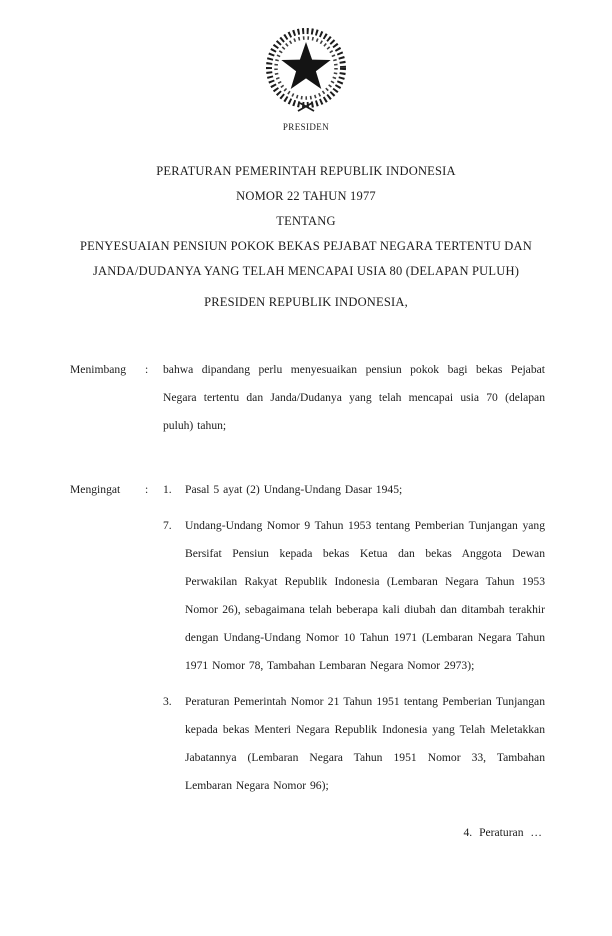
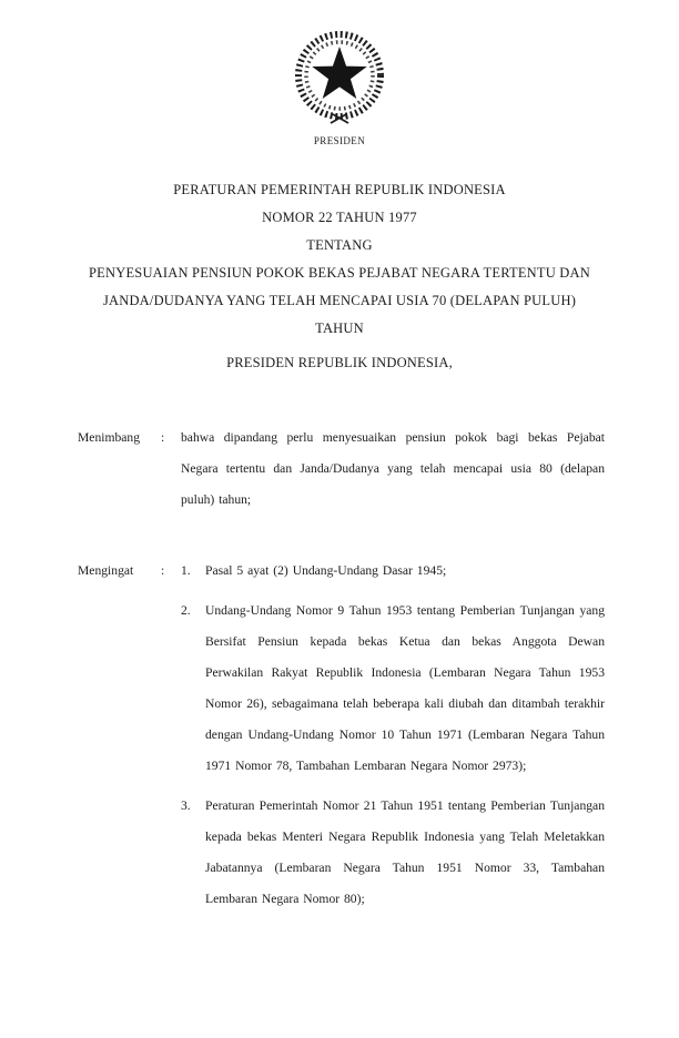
  PRESIDEN
  PERATURAN PEMERINTAH REPUBLIK INDONESIA
  NOMOR 22 TAHUN 1977
  TENTANG
  PENYESUAIAN PENSIUN POKOK BEKAS PEJABAT NEGARA TERTENTU DAN
- JANDA/DUDANYA YANG TELAH MENCAPAI USIA 80 (DELAPAN PULUH)
+ JANDA/DUDANYA YANG TELAH MENCAPAI USIA 70 (DELAPAN PULUH)
+ TAHUN
  PRESIDEN REPUBLIK INDONESIA,
  Menimbang
  :
- bahwa dipandang perlu menyesuaikan pensiun pokok bagi bekas Pejabat Negara tertentu dan Janda/Dudanya yang telah mencapai usia 70 (delapan puluh) tahun;
+ bahwa dipandang perlu menyesuaikan pensiun pokok bagi bekas Pejabat Negara tertentu dan Janda/Dudanya yang telah mencapai usia 80 (delapan puluh) tahun;
  Mengingat
  :
  1.
  Pasal 5 ayat (2) Undang-Undang Dasar 1945;
- 7.
+ 2.
  Undang-Undang Nomor 9 Tahun 1953 tentang Pemberian Tunjangan yang Bersifat Pensiun kepada bekas Ketua dan bekas Anggota Dewan Perwakilan Rakyat Republik Indonesia (Lembaran Negara Tahun 1953 Nomor 26), sebagaimana telah beberapa kali diubah dan ditambah terakhir dengan Undang-Undang Nomor 10 Tahun 1971 (Lembaran Negara Tahun 1971 Nomor 78, Tambahan Lembaran Negara Nomor 2973);
  3.
- Peraturan Pemerintah Nomor 21 Tahun 1951 tentang Pemberian Tunjangan kepada bekas Menteri Negara Republik Indonesia yang Telah Meletakkan Jabatannya (Lembaran Negara Tahun 1951 Nomor 33, Tambahan Lembaran Negara Nomor 96);
+ Peraturan Pemerintah Nomor 21 Tahun 1951 tentang Pemberian Tunjangan kepada bekas Menteri Negara Republik Indonesia yang Telah Meletakkan Jabatannya (Lembaran Negara Tahun 1951 Nomor 33, Tambahan Lembaran Negara Nomor 80);
- 4. Peraturan …
